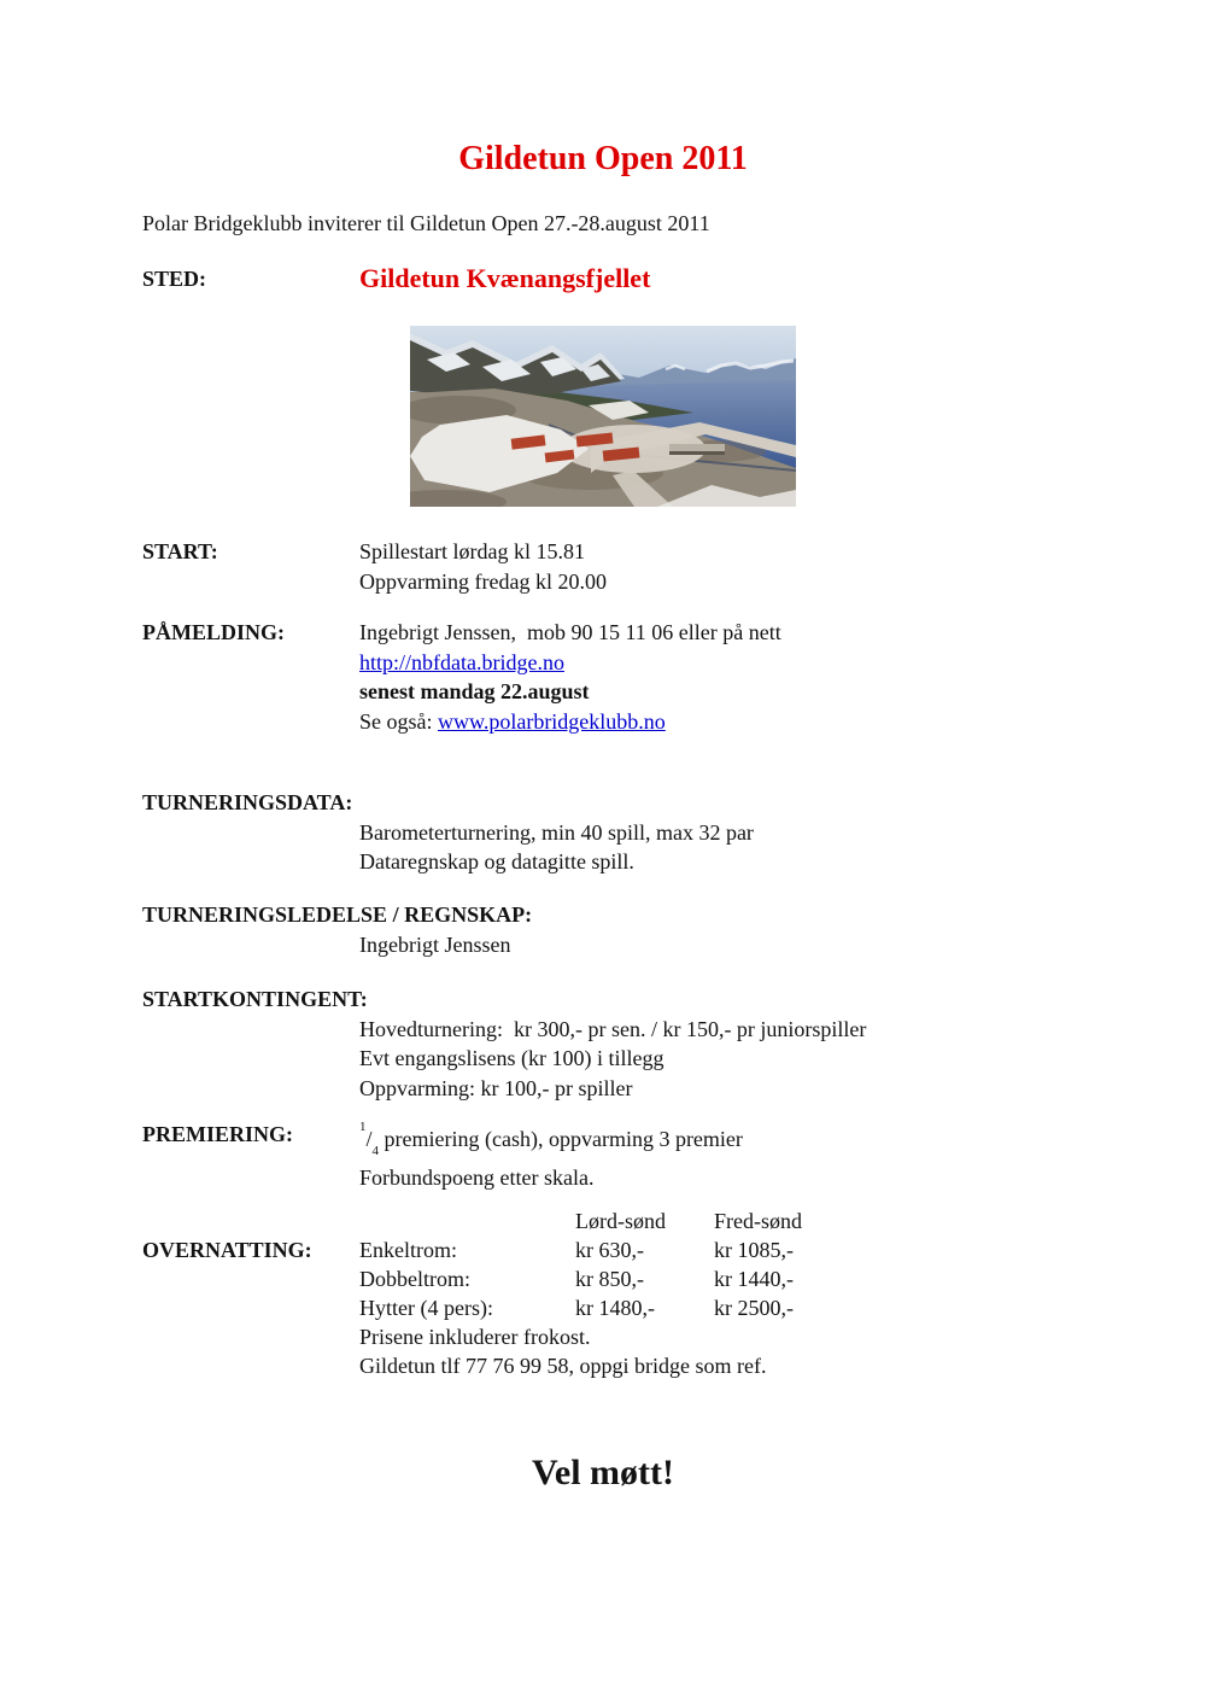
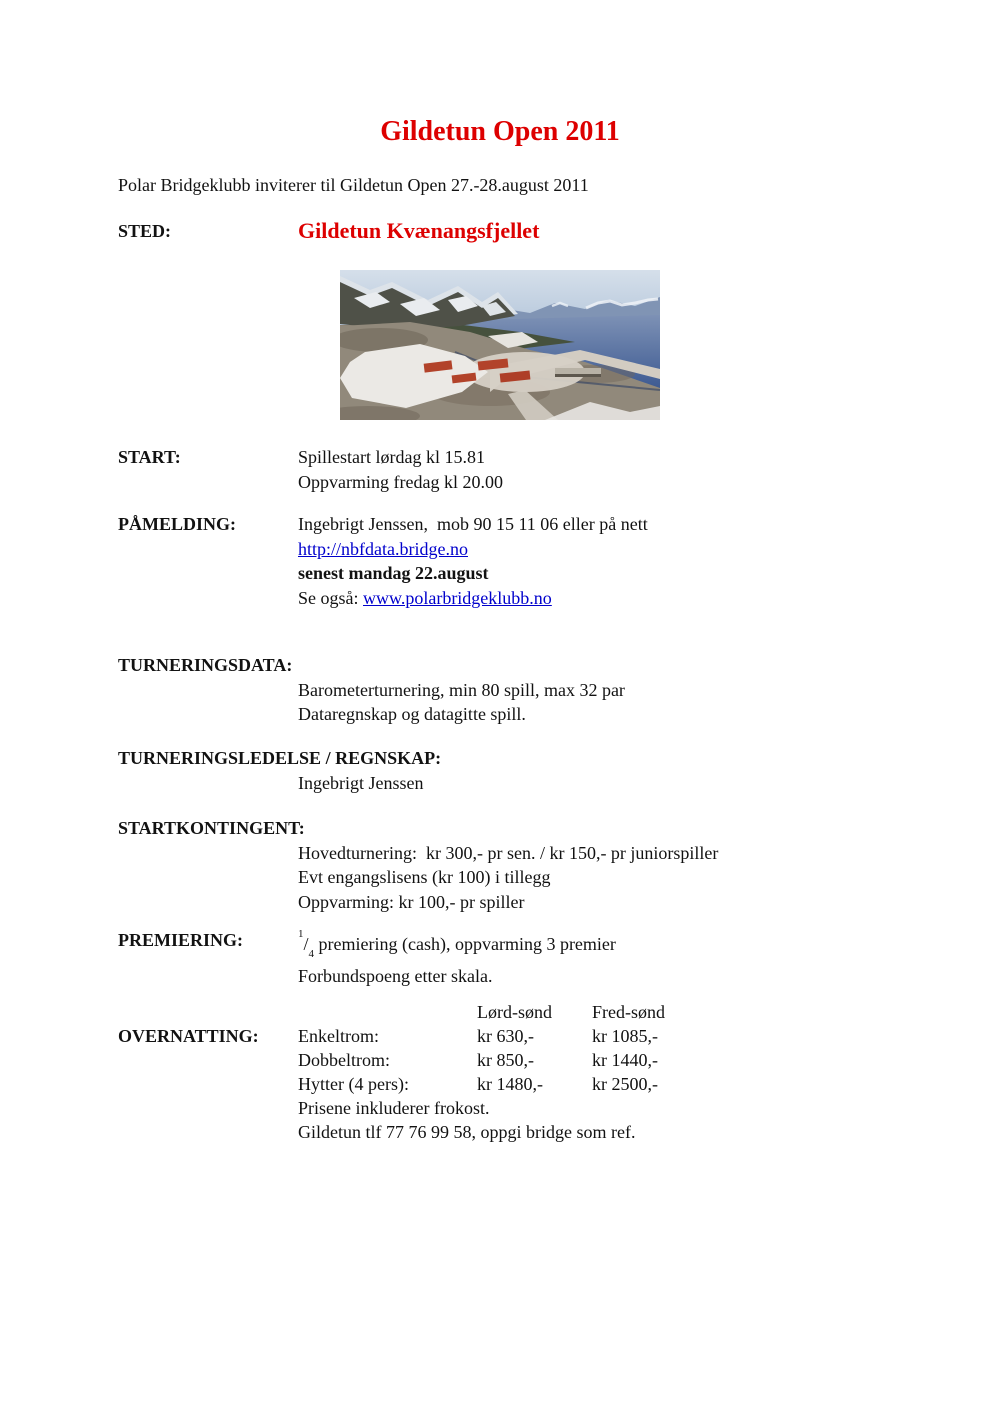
  Gildetun Open 2011
  Polar Bridgeklubb inviterer til Gildetun Open 27.-28.august 2011
  STED:
  Gildetun Kvænangsfjellet
  START:
  Spillestart lørdag kl 15.81
  Oppvarming fredag kl 20.00
  PÅMELDING:
  Ingebrigt Jenssen, mob 90 15 11 06 eller på nett
  http://nbfdata.bridge.no
  senest mandag 22.august
  Se også: www.polarbridgeklubb.no
  TURNERINGSDATA:
- Barometerturnering, min 40 spill, max 32 par
+ Barometerturnering, min 80 spill, max 32 par
  Dataregnskap og datagitte spill.
  TURNERINGSLEDELSE / REGNSKAP:
  Ingebrigt Jenssen
  STARTKONTINGENT:
  Hovedturnering: kr 300,- pr sen. / kr 150,- pr juniorspiller
  Evt engangslisens (kr 100) i tillegg
  Oppvarming: kr 100,- pr spiller
  PREMIERING:
  1/4 premiering (cash), oppvarming 3 premier
  Forbundspoeng etter skala.
  OVERNATTING:
  Lørd-sønd Fred-sønd
  Enkeltrom: kr 630,- kr 1085,-
  Dobbeltrom: kr 850,- kr 1440,-
  Hytter (4 pers): kr 1480,- kr 2500,-
  Prisene inkluderer frokost.
  Gildetun tlf 77 76 99 58, oppgi bridge som ref.
- Vel møtt!
